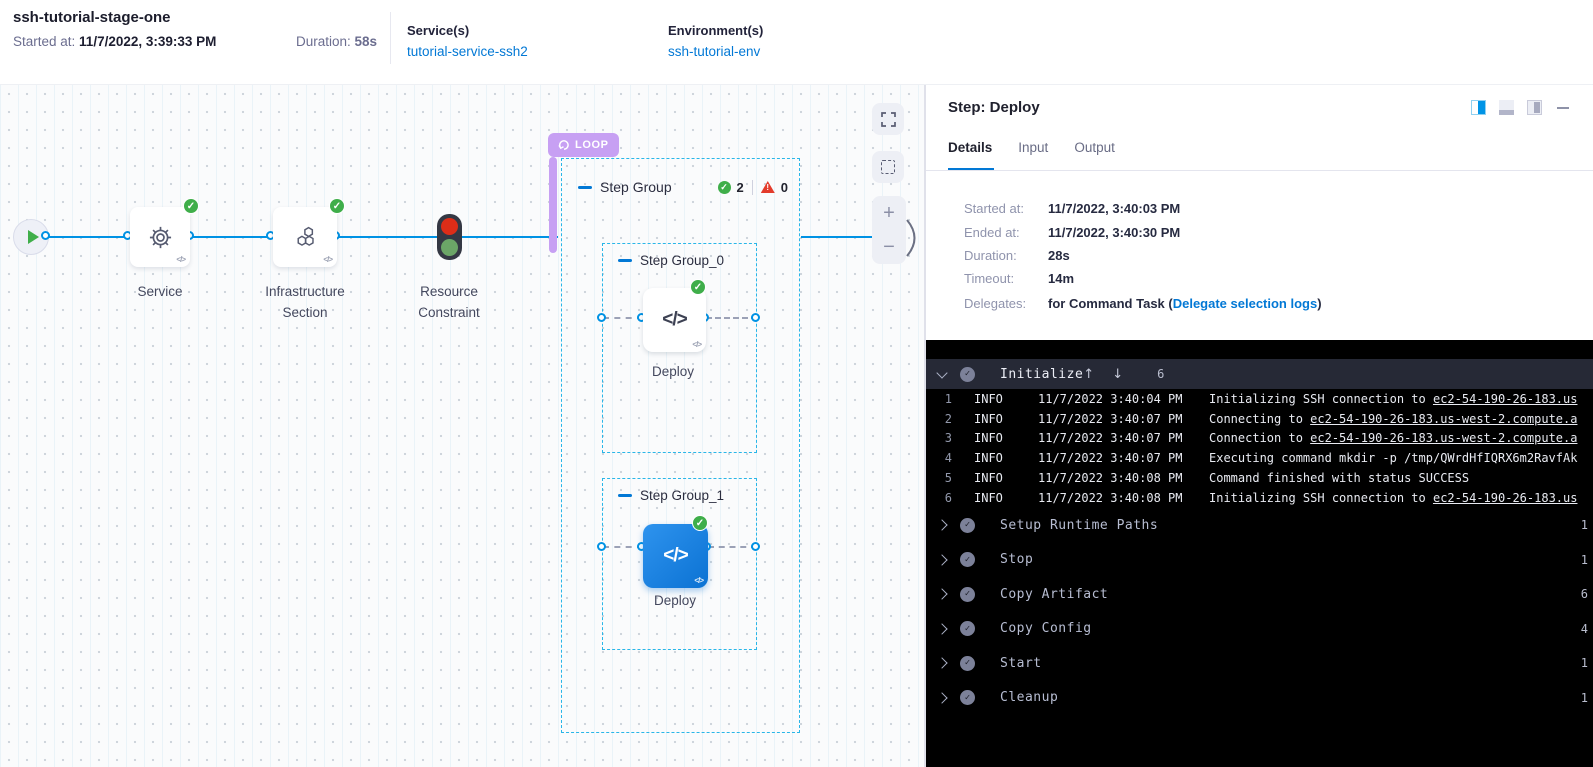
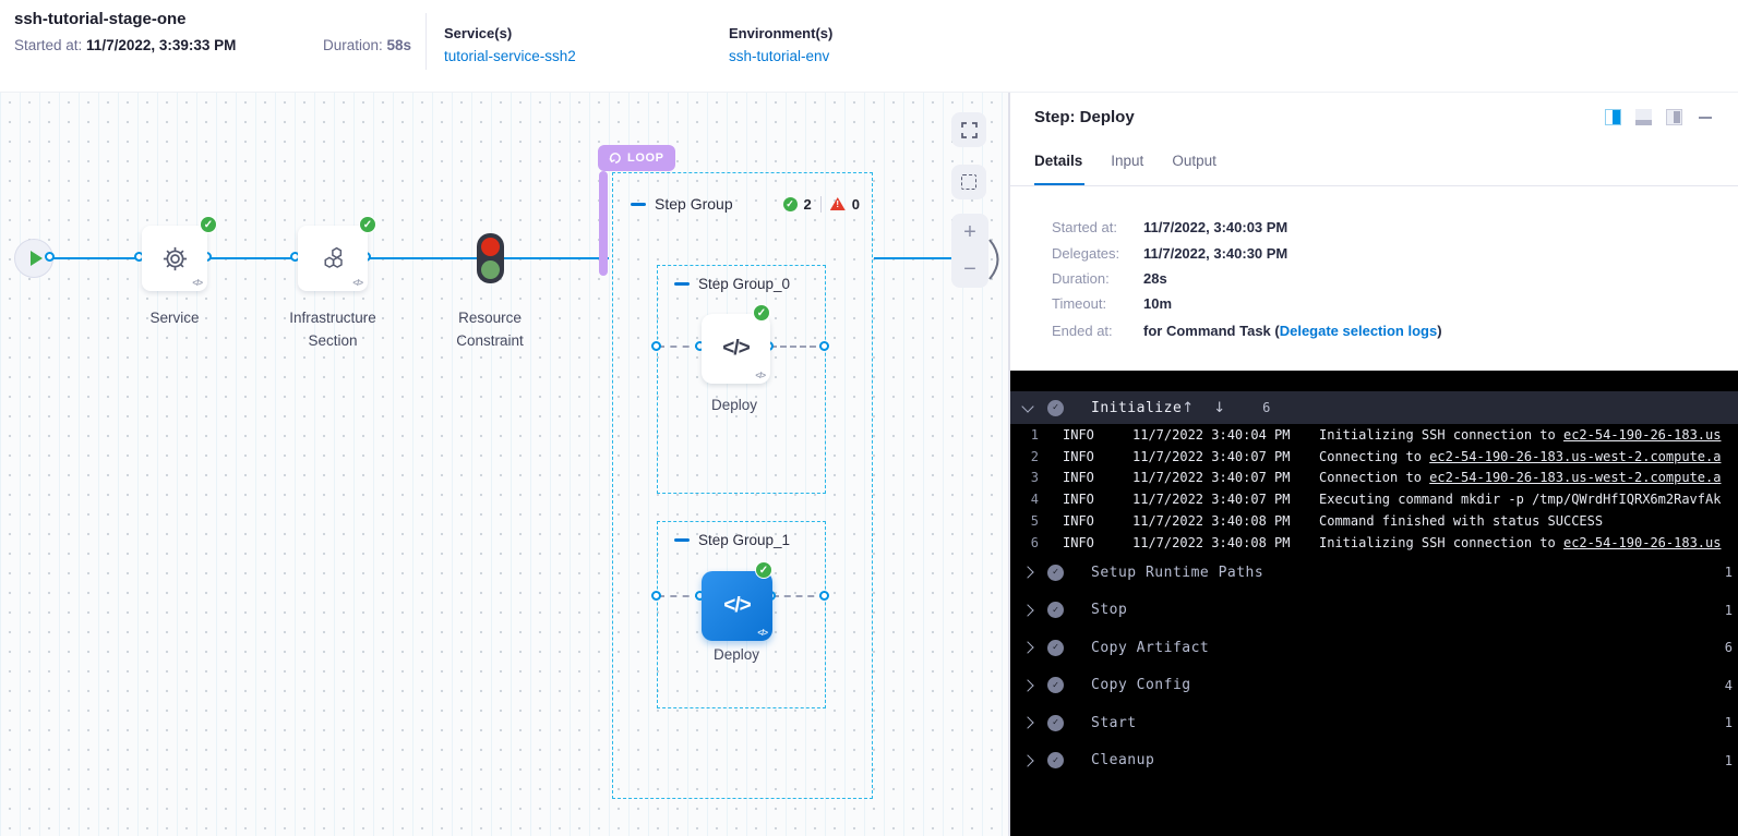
  ssh-tutorial-stage-one
  Started at: 11/7/2022, 3:39:33 PM
  Duration: 58s
  Service(s)
  tutorial-service-ssh2
  Environment(s)
  ssh-tutorial-env
  </>
  ✓
  Service
  </>
  ✓
  Infrastructure
  Section
  Resource
  Constraint
  LOOP
  Step Group
  ✓
  2
  !
  0
  Step Group_0
  </>
  </>
  ✓
  Deploy
  Step Group_1
  </>
  </>
  ✓
  Deploy
  +
  −
  Step: Deploy
  Details
  Input
  Output
  Started at: 11/7/2022, 3:40:03 PM
- Ended at: 11/7/2022, 3:40:30 PM
+ Delegates: 11/7/2022, 3:40:30 PM
  Duration: 28s
- Timeout: 14m
+ Timeout: 10m
- Delegates: for Command Task (Delegate selection logs)
+ Ended at: for Command Task (Delegate selection logs)
  ✓
  Initialize
  ↑
  ↓
  6
  1
  INFO
  11/7/2022 3:40:04 PM
  Initializing SSH connection to ec2-54-190-26-183.us
  2
  INFO
  11/7/2022 3:40:07 PM
  Connecting to ec2-54-190-26-183.us-west-2.compute.a
  3
  INFO
  11/7/2022 3:40:07 PM
  Connection to ec2-54-190-26-183.us-west-2.compute.a
  4
  INFO
  11/7/2022 3:40:07 PM
  Executing command mkdir -p /tmp/QWrdHfIQRX6m2RavfAk
  5
  INFO
  11/7/2022 3:40:08 PM
  Command finished with status SUCCESS
  6
  INFO
  11/7/2022 3:40:08 PM
  Initializing SSH connection to ec2-54-190-26-183.us
  ✓
  Setup Runtime Paths
  1
  ✓
  Stop
  1
  ✓
  Copy Artifact
  6
  ✓
  Copy Config
  4
  ✓
  Start
  1
  ✓
  Cleanup
  1
